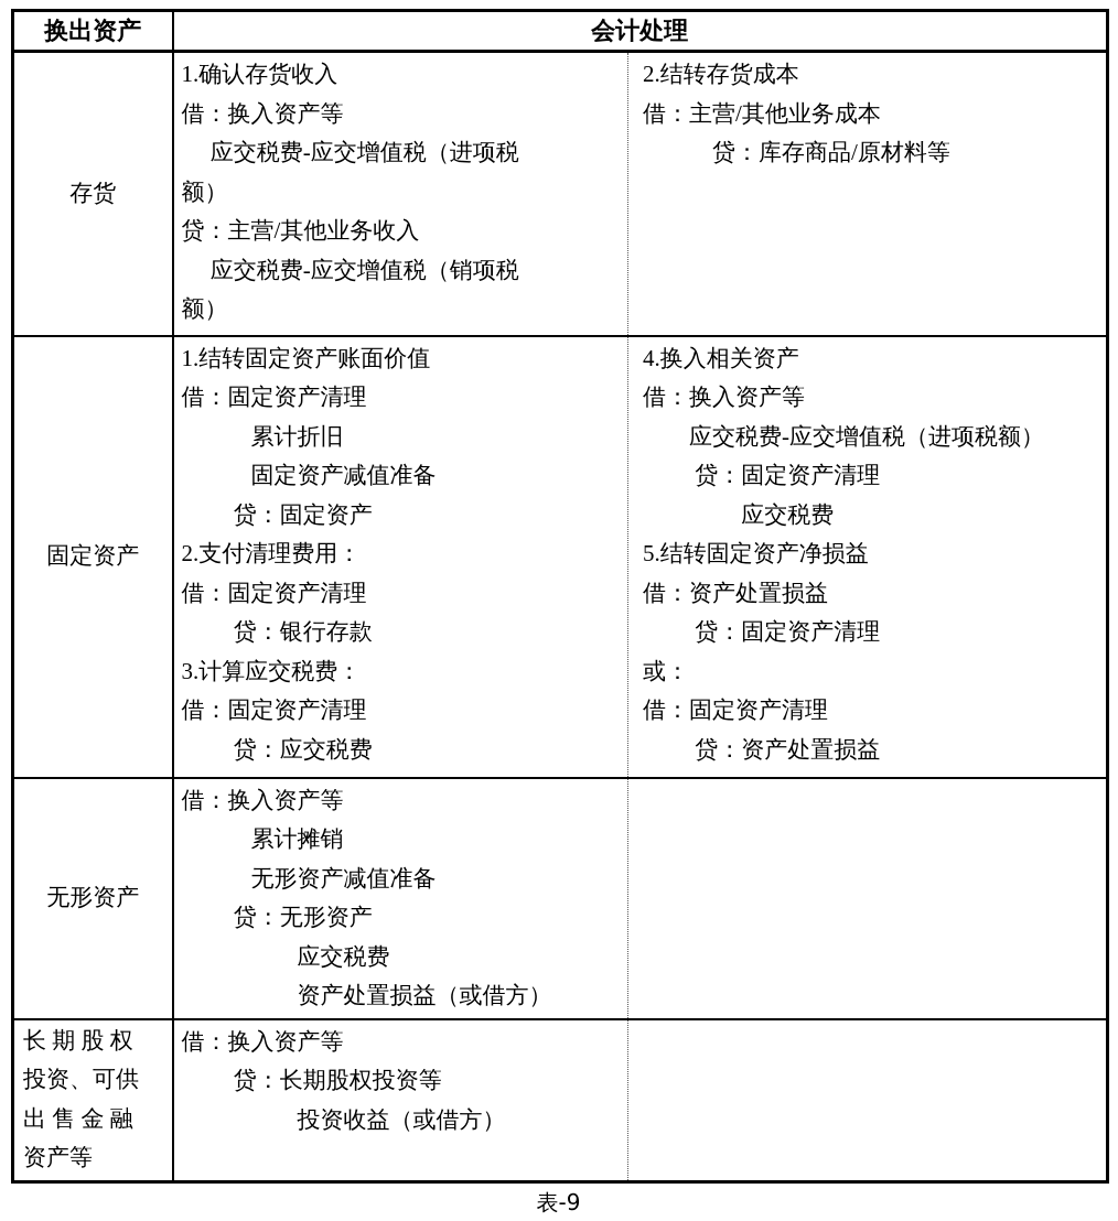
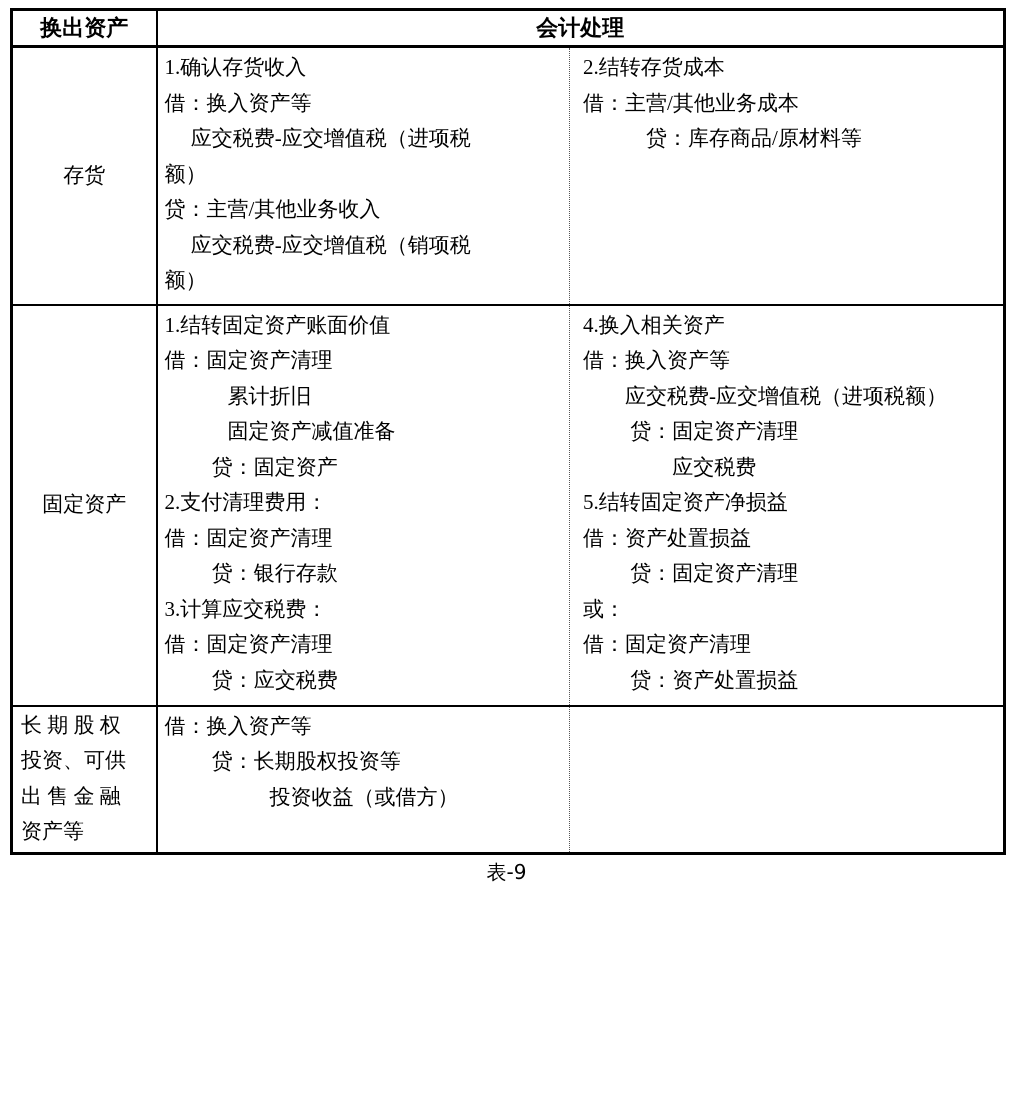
  换出资产	会计处理
  存货	1.确认存货收入 借：换入资产等 应交税费-应交增值税（进项税 额） 贷：主营/其他业务收入 应交税费-应交增值税（销项税 额）	2.结转存货成本 借：主营/其他业务成本 贷：库存商品/原材料等
  固定资产	1.结转固定资产账面价值 借：固定资产清理 累计折旧 固定资产减值准备 贷：固定资产 2.支付清理费用： 借：固定资产清理 贷：银行存款 3.计算应交税费： 借：固定资产清理 贷：应交税费	4.换入相关资产 借：换入资产等 应交税费-应交增值税（进项税额） 贷：固定资产清理 应交税费 5.结转固定资产净损益 借：资产处置损益 贷：固定资产清理 或： 借：固定资产清理 贷：资产处置损益
- 无形资产	借：换入资产等 累计摊销 无形资产减值准备 贷：无形资产 应交税费 资产处置损益（或借方）
  长 期 股 权 投资、可供 出 售 金 融 资产等	借：换入资产等 贷：长期股权投资等 投资收益（或借方）
  表-9
